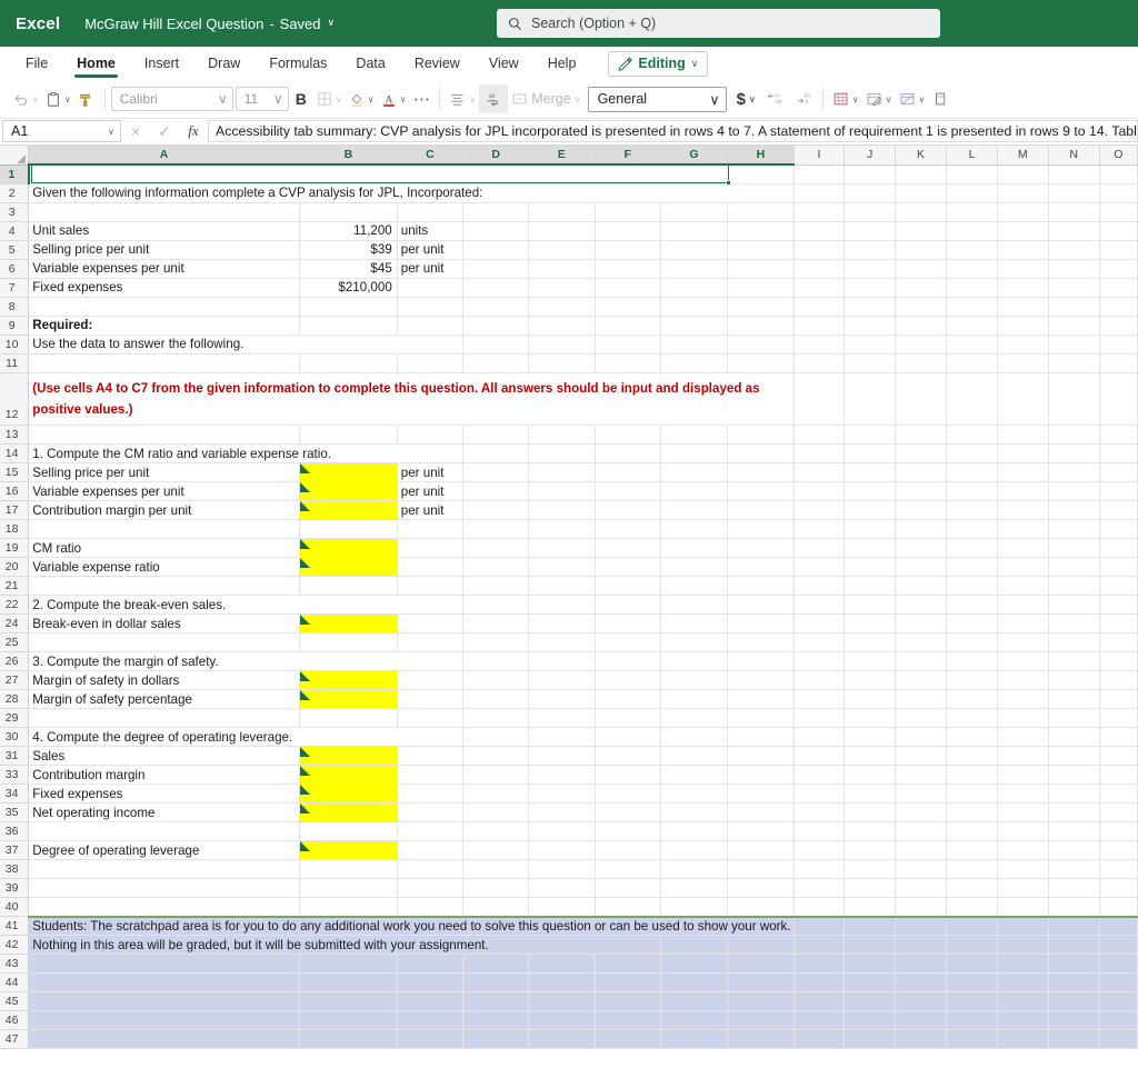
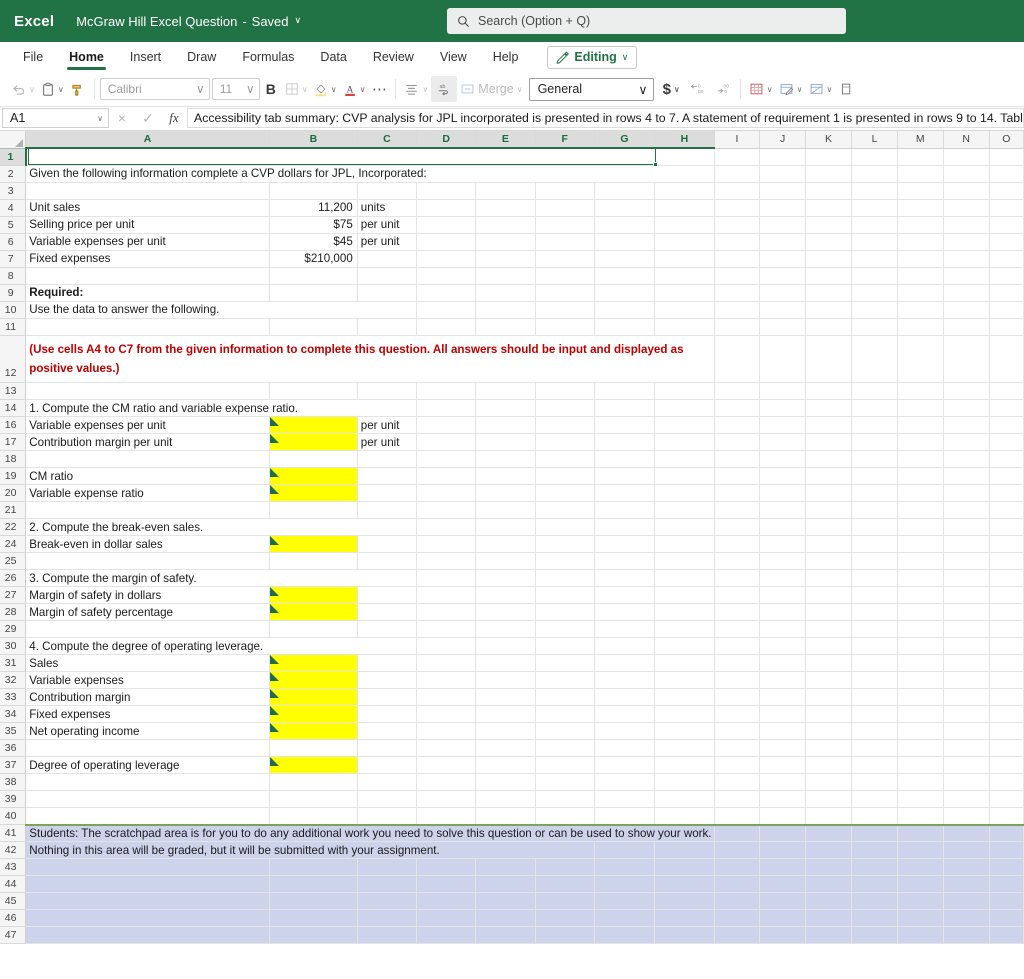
  Excel
  McGraw Hill Excel Question
  -
  Saved
  ∨
  Search (Option + Q)
  File
  Home
  Insert
  Draw
  Formulas
  Data
  Review
  View
  Help
  Editing
  ∨
  ∨
  ∨
  Calibri
  ∨
  11
  ∨
  B
  ∨
  ∨
  A
  ∨
  ⋯
  ∨
  Merge
  ∨
  General
  ∨
  $
  ∨
  ∨
  ∨
  ∨
  A1
  ∨
  ×
  ✓
  fx
  Accessibility tab summary: CVP analysis for JPL incorporated is presented in rows 4 to 7. A statement of requirement 1 is presented in rows 9 to 14. Tabl
  	A	B	C	D	E	F	G	H	I	J	K	L	M	N	O
  1
- 2	Given the following information complete a CVP analysis for JPL, Incorporated:
+ 2	Given the following information complete a CVP dollars for JPL, Incorporated:
  3
  4	Unit sales	11,200	units
- 5	Selling price per unit	$39	per unit
+ 5	Selling price per unit	$75	per unit
  6	Variable expenses per unit	$45	per unit
  7	Fixed expenses	$210,000
  8
  9	Required:
  10	Use the data to answer the following.
  11
  12	(Use cells A4 to C7 from the given information to complete this question. All answers should be input and displayed as positive values.)
  13
  14	1. Compute the CM ratio and variable expense ratio.
- 15	Selling price per unit		per unit
  16	Variable expenses per unit		per unit
  17	Contribution margin per unit		per unit
  18
  19	CM ratio
  20	Variable expense ratio
  21
  22	2. Compute the break-even sales.
  24	Break-even in dollar sales
  25
  26	3. Compute the margin of safety.
  27	Margin of safety in dollars
  28	Margin of safety percentage
  29
  30	4. Compute the degree of operating leverage.
  31	Sales
+ 32	Variable expenses
  33	Contribution margin
  34	Fixed expenses
  35	Net operating income
  36
  37	Degree of operating leverage
  38
  39
  40
  41	Students: The scratchpad area is for you to do any additional work you need to solve this question or can be used to show your work.
  42	Nothing in this area will be graded, but it will be submitted with your assignment.
  43
  44
  45
  46
  47
